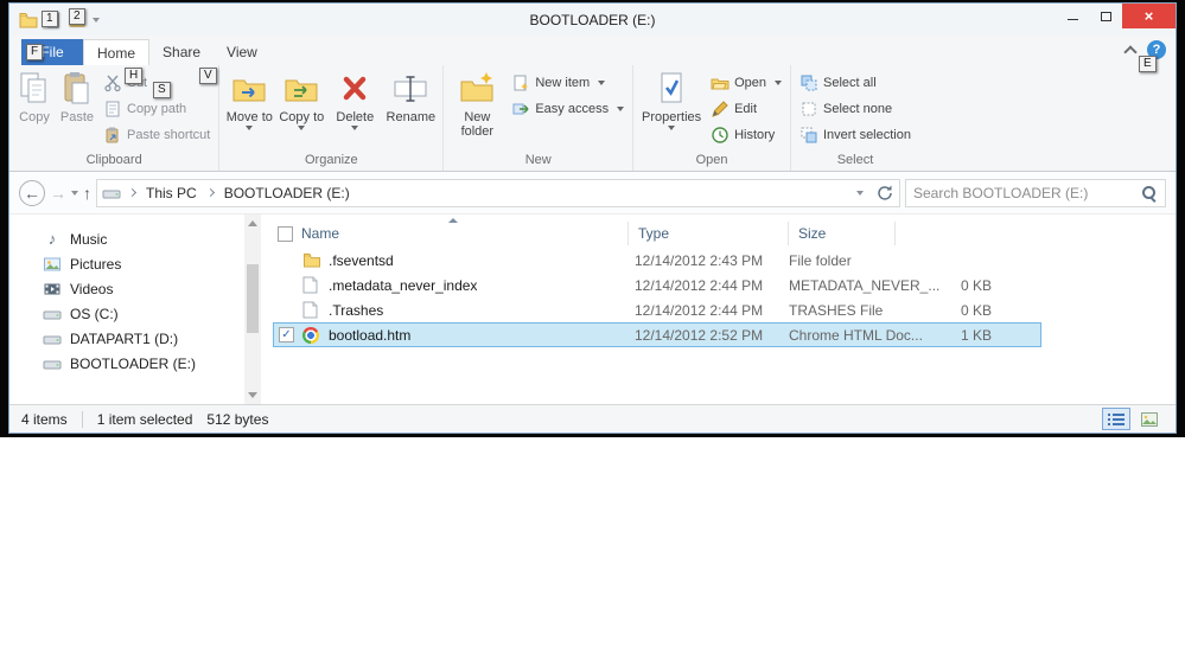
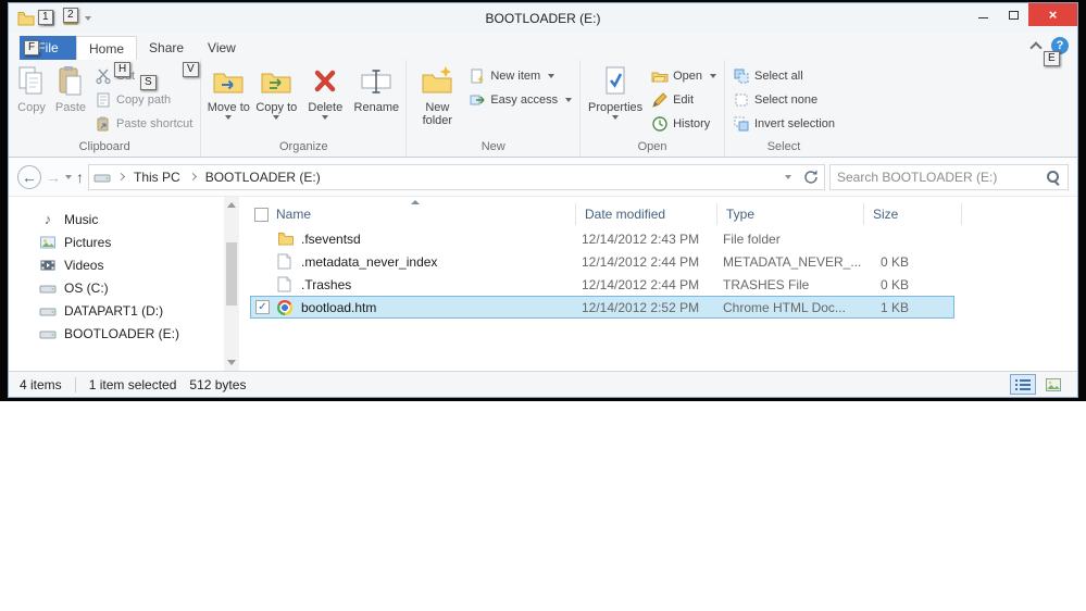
  1
  2
  F
  H
  S
  V
  E
  BOOTLOADER (E:)
  ×
  File
  Home
  Share
  View
  ?
  Copy
  Paste
  Copy path
  Paste shortcut
  Clipboard
  Move to
  Copy to
  Delete
  Rename
  Organize
  New folder
  New item
  Easy access
  New
  Properties
  Open
  Edit
  History
  Open
  Select all
  Select none
  Invert selection
  Select
  ←
  →
  ↑
  This PC
  BOOTLOADER (E:)
  Search BOOTLOADER (E:)
  ♪
  Music
  Pictures
  Videos
  OS (C:)
  DATAPART1 (D:)
  BOOTLOADER (E:)
  Name
+ Date modified
  Type
  Size
  .fseventsd
  12/14/2012 2:43 PM
  File folder
  .metadata_never_index
  12/14/2012 2:44 PM
  METADATA_NEVER_...
  0 KB
  .Trashes
  12/14/2012 2:44 PM
  TRASHES File
  0 KB
  ✓
  bootload.htm
  12/14/2012 2:52 PM
  Chrome HTML Doc...
  1 KB
  4 items
  1 item selected
  512 bytes
